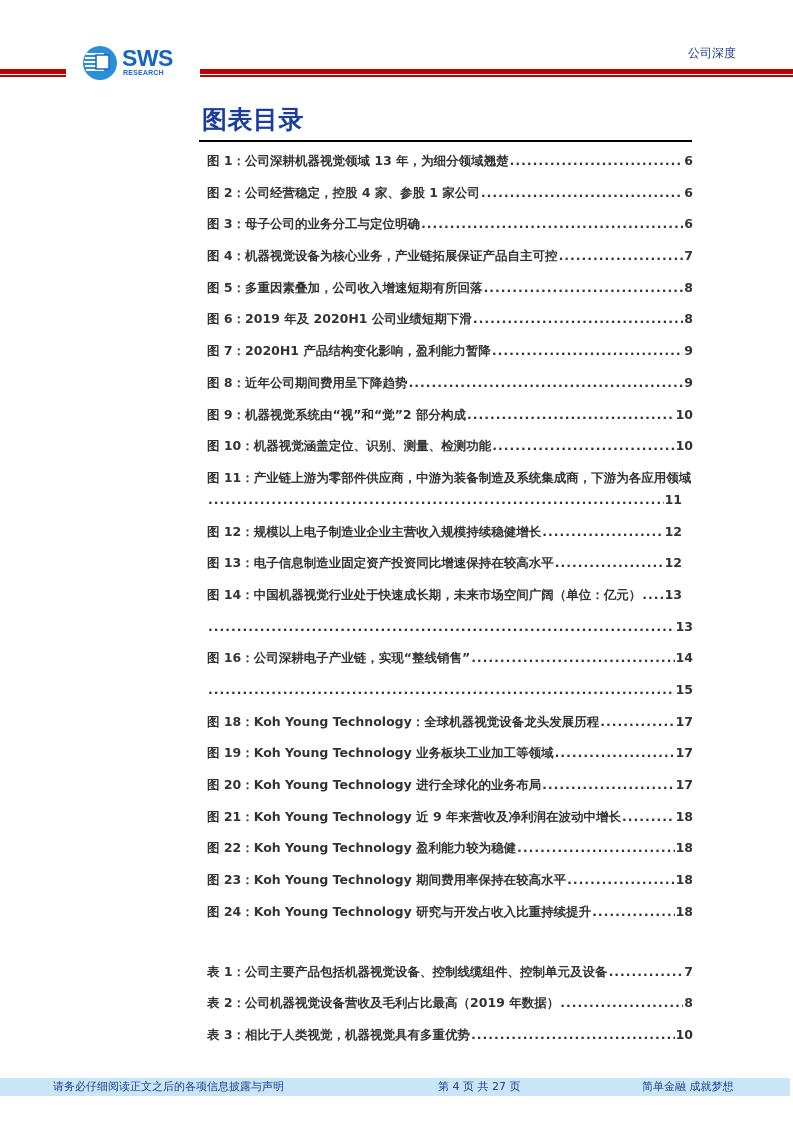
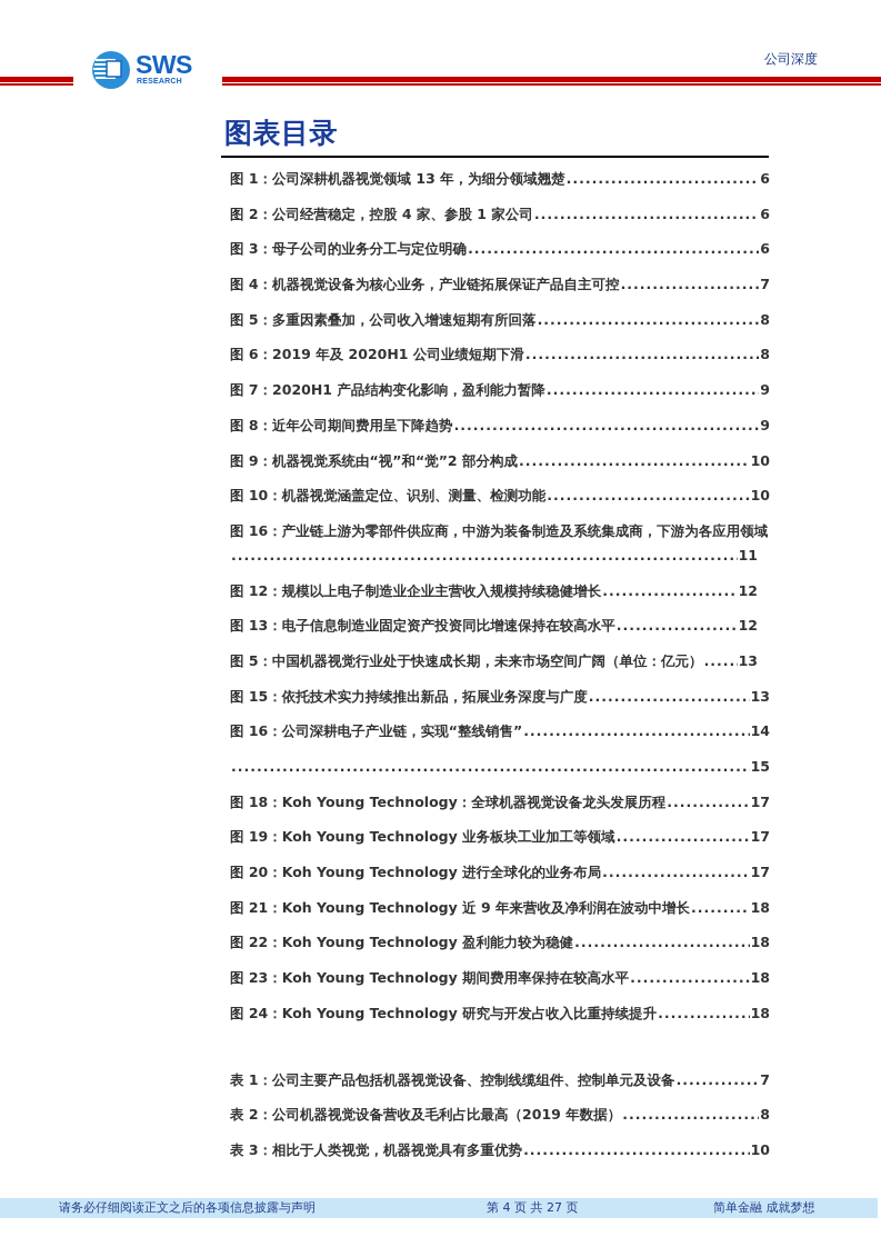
  SWS
  公司深度
  图表目录
  图 1：公司深耕机器视觉领域 13 年，为细分领域翘楚
  6
  图 2：公司经营稳定，控股 4 家、参股 1 家公司
  6
  图 3：母子公司的业务分工与定位明确
  6
  图 4：机器视觉设备为核心业务，产业链拓展保证产品自主可控
  7
  图 5：多重因素叠加，公司收入增速短期有所回落
  8
  图 6：2019 年及 2020H1 公司业绩短期下滑
  8
  图 7：2020H1 产品结构变化影响，盈利能力暂降
  9
  图 8：近年公司期间费用呈下降趋势
  9
  图 9：机器视觉系统由“视”和“觉”2 部分构成
  10
  图 10：机器视觉涵盖定位、识别、测量、检测功能
  10
- 图 11：产业链上游为零部件供应商，中游为装备制造及系统集成商，下游为各应用领域
+ 图 16：产业链上游为零部件供应商，中游为装备制造及系统集成商，下游为各应用领域
  11
  图 12：规模以上电子制造业企业主营收入规模持续稳健增长
  12
  图 13：电子信息制造业固定资产投资同比增速保持在较高水平
  12
- 图 14：中国机器视觉行业处于快速成长期，未来市场空间广阔（单位：亿元）
+ 图 5：中国机器视觉行业处于快速成长期，未来市场空间广阔（单位：亿元）
  13
+ 图 15：依托技术实力持续推出新品，拓展业务深度与广度
  13
  图 16：公司深耕电子产业链，实现“整线销售”
  14
  15
  图 18：Koh Young Technology：全球机器视觉设备龙头发展历程
  17
  图 19：Koh Young Technology 业务板块工业加工等领域
  17
  图 20：Koh Young Technology 进行全球化的业务布局
  17
  图 21：Koh Young Technology 近 9 年来营收及净利润在波动中增长
  18
  图 22：Koh Young Technology 盈利能力较为稳健
  18
  图 23：Koh Young Technology 期间费用率保持在较高水平
  18
  图 24：Koh Young Technology 研究与开发占收入比重持续提升
  18
  表 1：公司主要产品包括机器视觉设备、控制线缆组件、控制单元及设备
  7
  表 2：公司机器视觉设备营收及毛利占比最高（2019 年数据）
  8
  表 3：相比于人类视觉，机器视觉具有多重优势
  10
  请务必仔细阅读正文之后的各项信息披露与声明
  第 4 页 共 27 页
  简单金融 成就梦想
